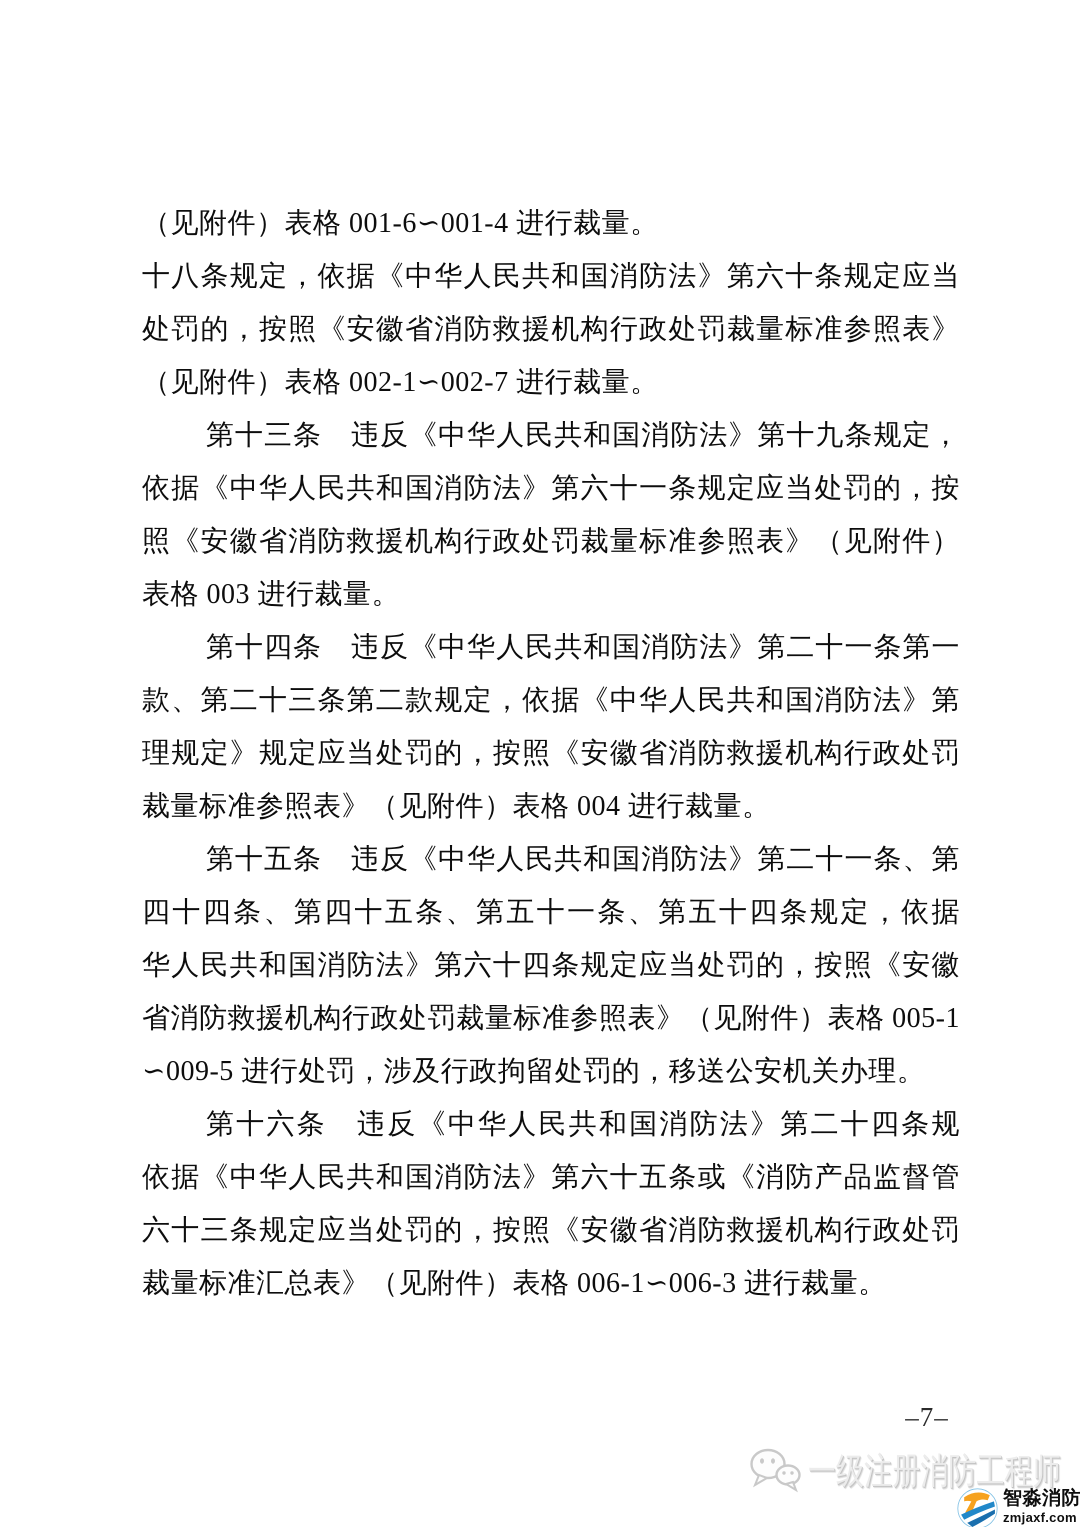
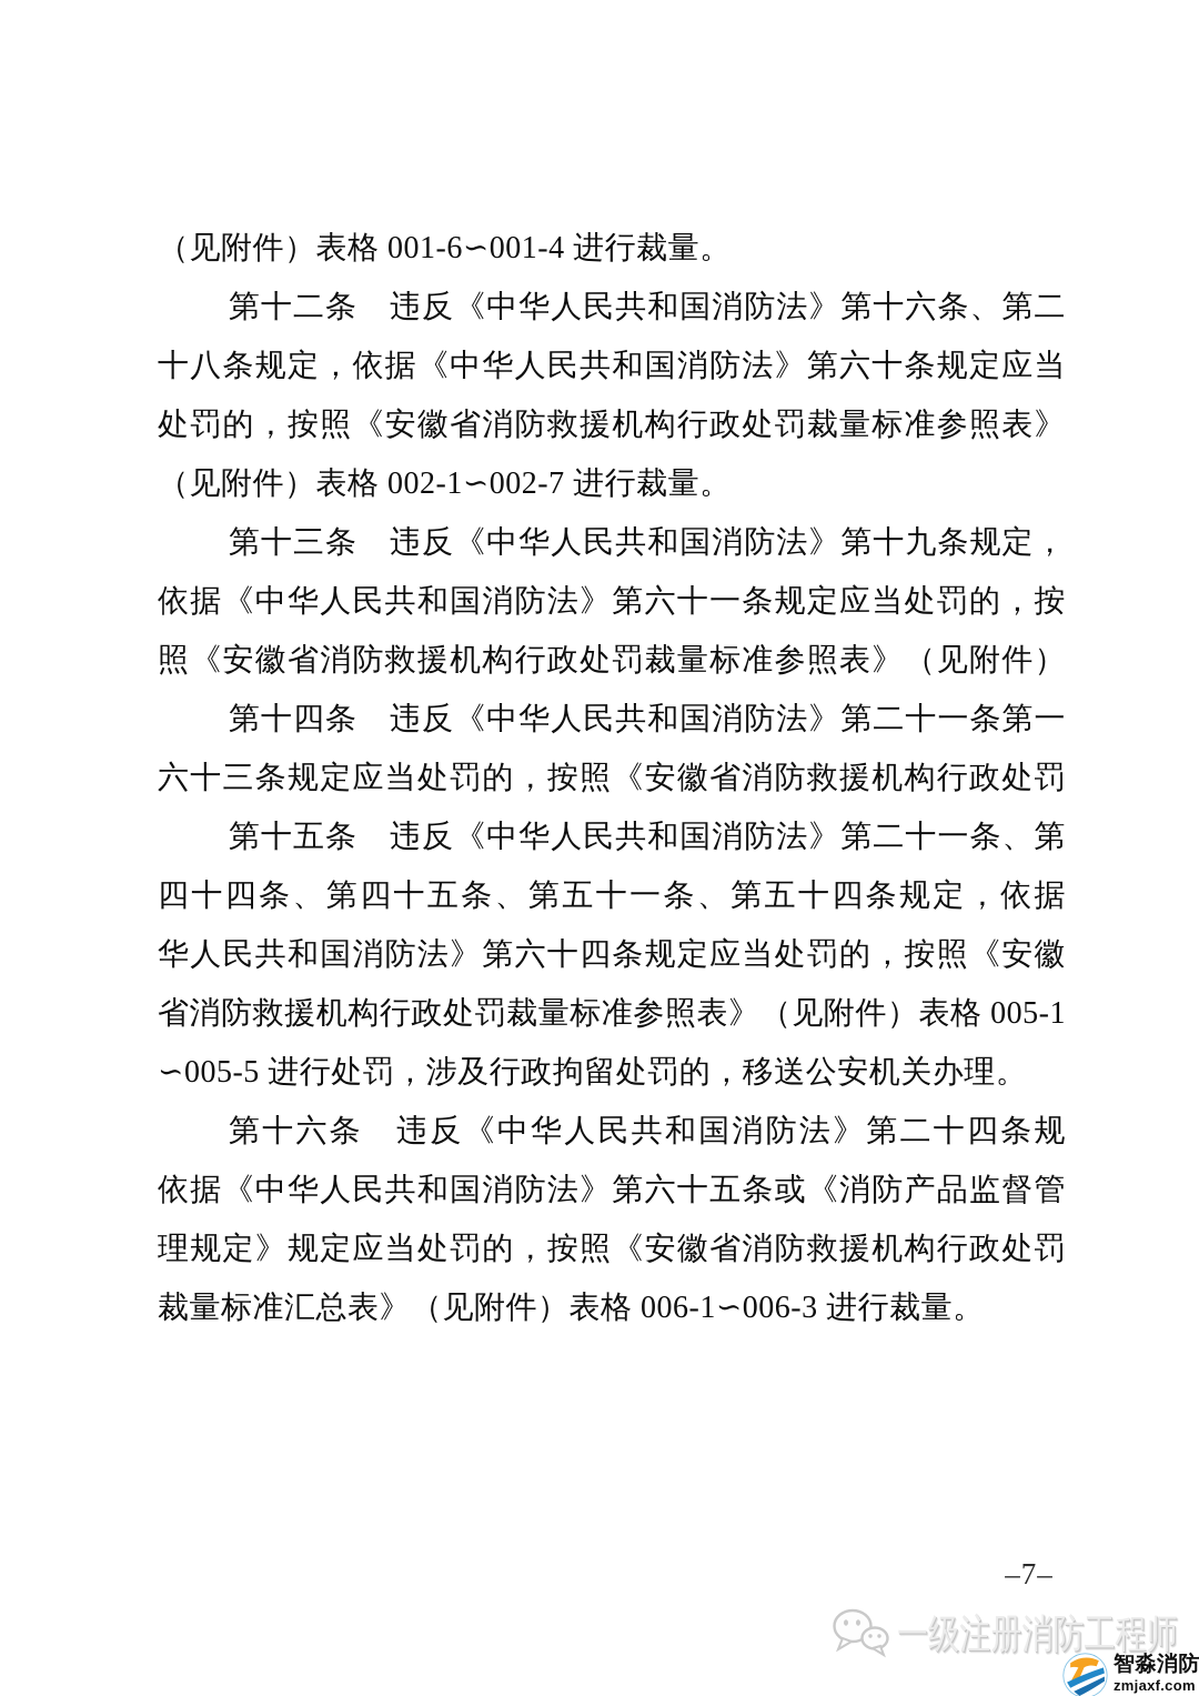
  （见附件）表格 001-6∽001-4 进行裁量。
+ 第十二条 违反《中华人民共和国消防法》第十六条、第二
  十八条规定，依据《中华人民共和国消防法》第六十条规定应当
  处罚的，按照《安徽省消防救援机构行政处罚裁量标准参照表》
  （见附件）表格 002-1∽002-7 进行裁量。
  第十三条 违反《中华人民共和国消防法》第十九条规定，
  依据《中华人民共和国消防法》第六十一条规定应当处罚的，按
  照《安徽省消防救援机构行政处罚裁量标准参照表》（见附件）
- 表格 003 进行裁量。
  第十四条 违反《中华人民共和国消防法》第二十一条第一
- 款、第二十三条第二款规定，依据《中华人民共和国消防法》第
- 理规定》规定应当处罚的，按照《安徽省消防救援机构行政处罚
+ 六十三条规定应当处罚的，按照《安徽省消防救援机构行政处罚
- 裁量标准参照表》（见附件）表格 004 进行裁量。
  第十五条 违反《中华人民共和国消防法》第二十一条、第
  四十四条、第四十五条、第五十一条、第五十四条规定，依据
  华人民共和国消防法》第六十四条规定应当处罚的，按照《安徽
  省消防救援机构行政处罚裁量标准参照表》（见附件）表格 005-1
- ∽009-5 进行处罚，涉及行政拘留处罚的，移送公安机关办理。
+ ∽005-5 进行处罚，涉及行政拘留处罚的，移送公安机关办理。
  第十六条 违反《中华人民共和国消防法》第二十四条规
  依据《中华人民共和国消防法》第六十五条或《消防产品监督管
- 六十三条规定应当处罚的，按照《安徽省消防救援机构行政处罚
+ 理规定》规定应当处罚的，按照《安徽省消防救援机构行政处罚
  裁量标准汇总表》（见附件）表格 006-1∽006-3 进行裁量。
  –7–
  一级注册消防工程师
  智淼消防
  zmjaxf.com
